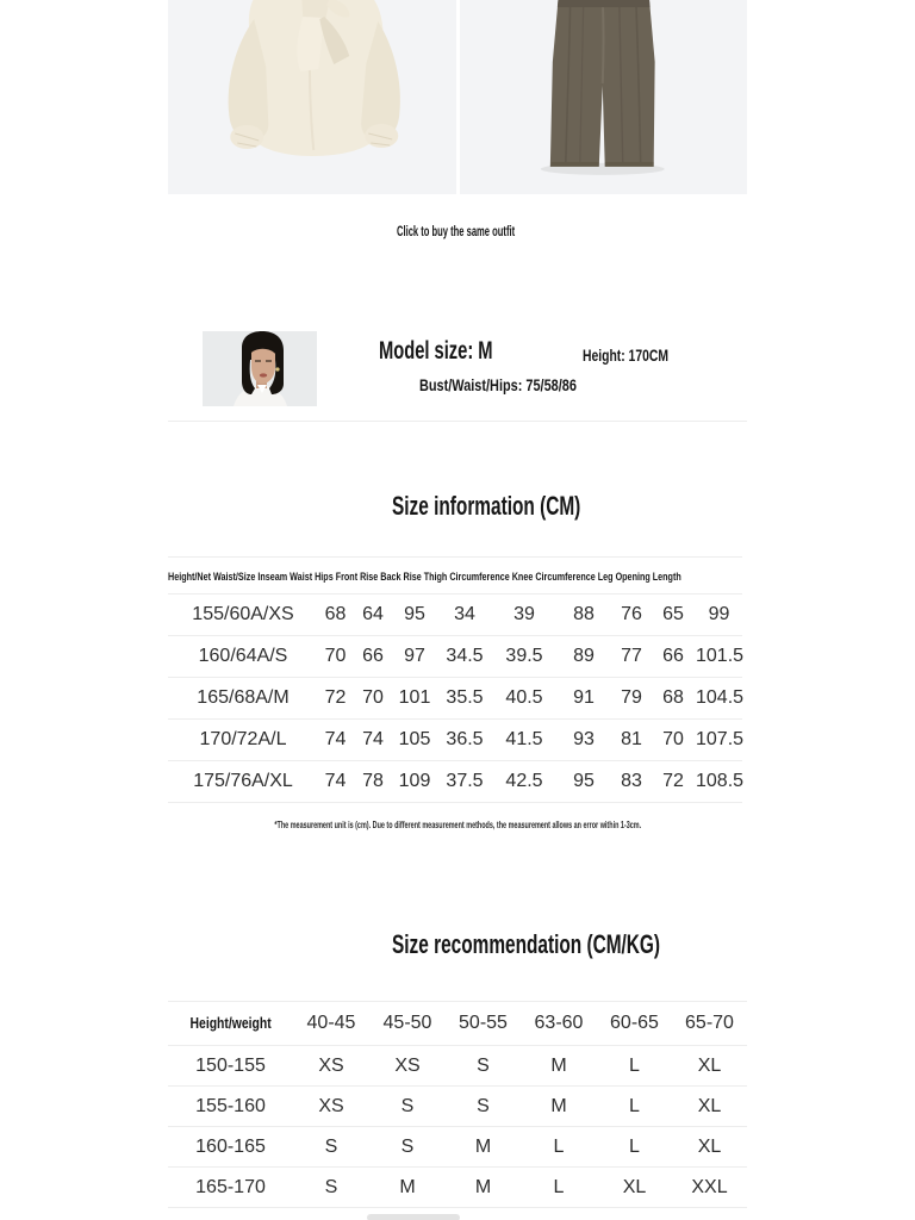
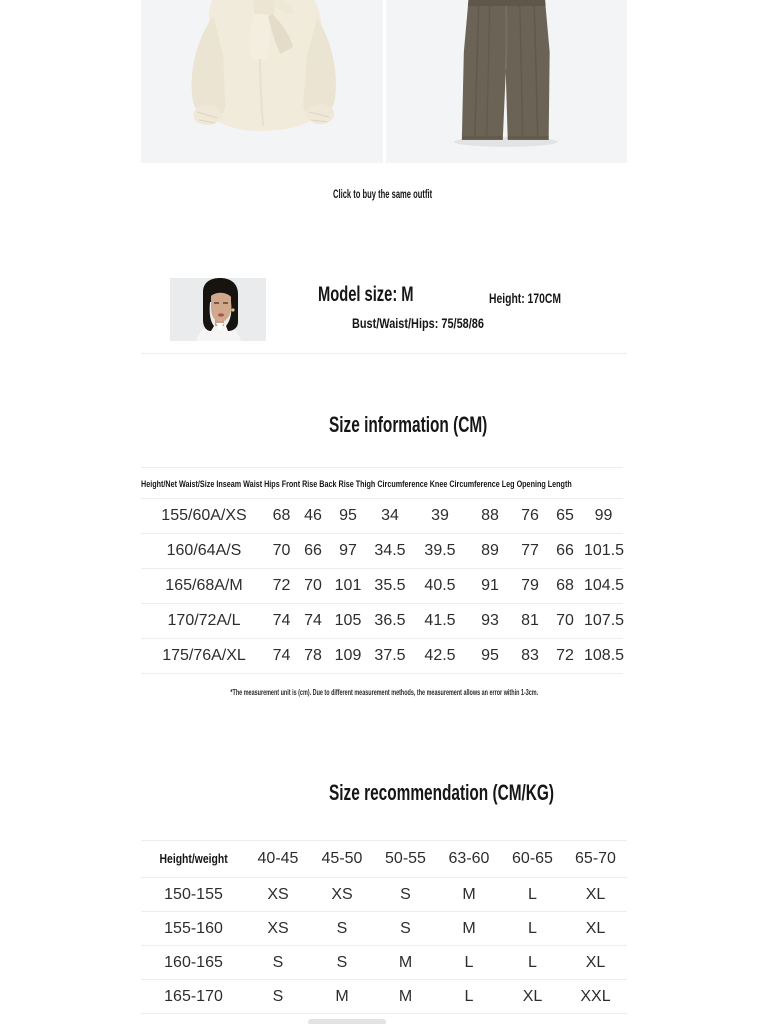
  Click to buy the same outfit
  Model size: M
  Height: 170CM
  Bust/Waist/Hips: 75/58/86
  Size information (CM)
  Height/Net Waist/Size Inseam Waist Hips Front Rise Back Rise Thigh Circumference Knee Circumference Leg Opening Length
- 155/60A/XS	68	64	95	34	39	88	76	65	99
+ 155/60A/XS	68	46	95	34	39	88	76	65	99
  160/64A/S	70	66	97	34.5	39.5	89	77	66	101.5
  165/68A/M	72	70	101	35.5	40.5	91	79	68	104.5
  170/72A/L	74	74	105	36.5	41.5	93	81	70	107.5
  175/76A/XL	74	78	109	37.5	42.5	95	83	72	108.5
  *The measurement unit is (cm). Due to different measurement methods, the measurement allows an error within 1-3cm.
  Size recommendation (CM/KG)
  Height/weight	40-45	45-50	50-55	63-60	60-65	65-70
  150-155	XS	XS	S	M	L	XL
  155-160	XS	S	S	M	L	XL
  160-165	S	S	M	L	L	XL
  165-170	S	M	M	L	XL	XXL
